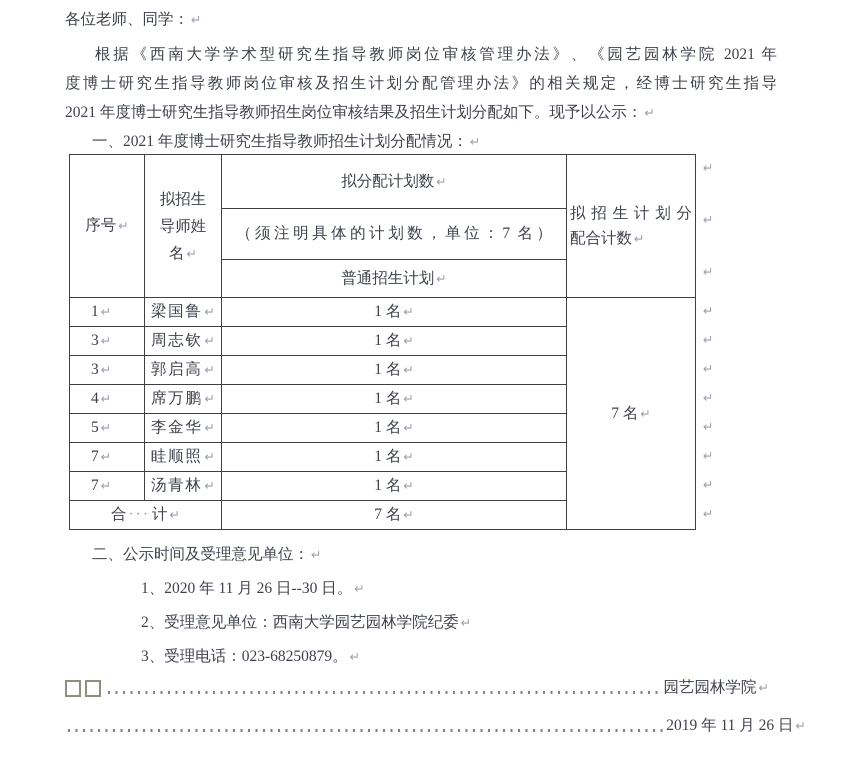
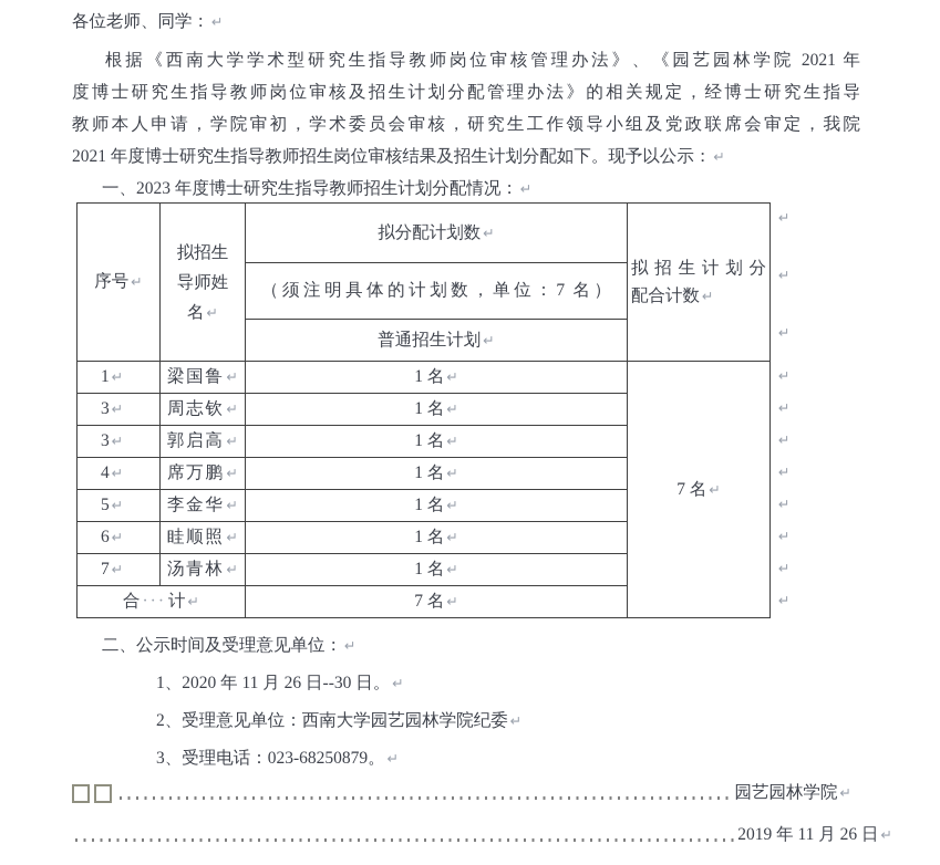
  各位老师、同学： ↵
  根据《西南大学学术型研究生指导教师岗位审核管理办法》、《园艺园林学院 2021 年
  度博士研究生指导教师岗位审核及招生计划分配管理办法》的相关规定，经博士研究生指导
+ 教师本人申请，学院审初，学术委员会审核，研究生工作领导小组及党政联席会审定，我院
  2021 年度博士研究生指导教师招生岗位审核结果及招生计划分配如下。现予以公示： ↵
- 一、2021 年度博士研究生指导教师招生计划分配情况： ↵
+ 一、2023 年度博士研究生指导教师招生计划分配情况： ↵
  序号 ↵	拟招生导师姓名 ↵	拟分配计划数 ↵	拟招生计划分 配合计数 ↵
  （须注明具体的计划数，单位：7 名）
  普通招生计划 ↵
  1 ↵	梁国鲁 ↵	1 名 ↵	7 名 ↵
  3 ↵	周志钦 ↵	1 名 ↵
  3 ↵	郭启高 ↵	1 名 ↵
  4 ↵	席万鹏 ↵	1 名 ↵
  5 ↵	李金华 ↵	1 名 ↵
- 7 ↵	眭顺照 ↵	1 名 ↵
+ 6 ↵	眭顺照 ↵	1 名 ↵
  7 ↵	汤青林 ↵	1 名 ↵
  合···计 ↵	7 名 ↵
  ↵
  ↵
  ↵
  ↵
  ↵
  ↵
  ↵
  ↵
  ↵
  ↵
  ↵
  二、公示时间及受理意见单位： ↵
  1、2020 年 11 月 26 日--30 日。 ↵
  2、受理意见单位：西南大学园艺园林学院纪委 ↵
  3、受理电话：023-68250879。 ↵
  园艺园林学院
  ↵
  2019 年 11 月 26 日
  ↵
